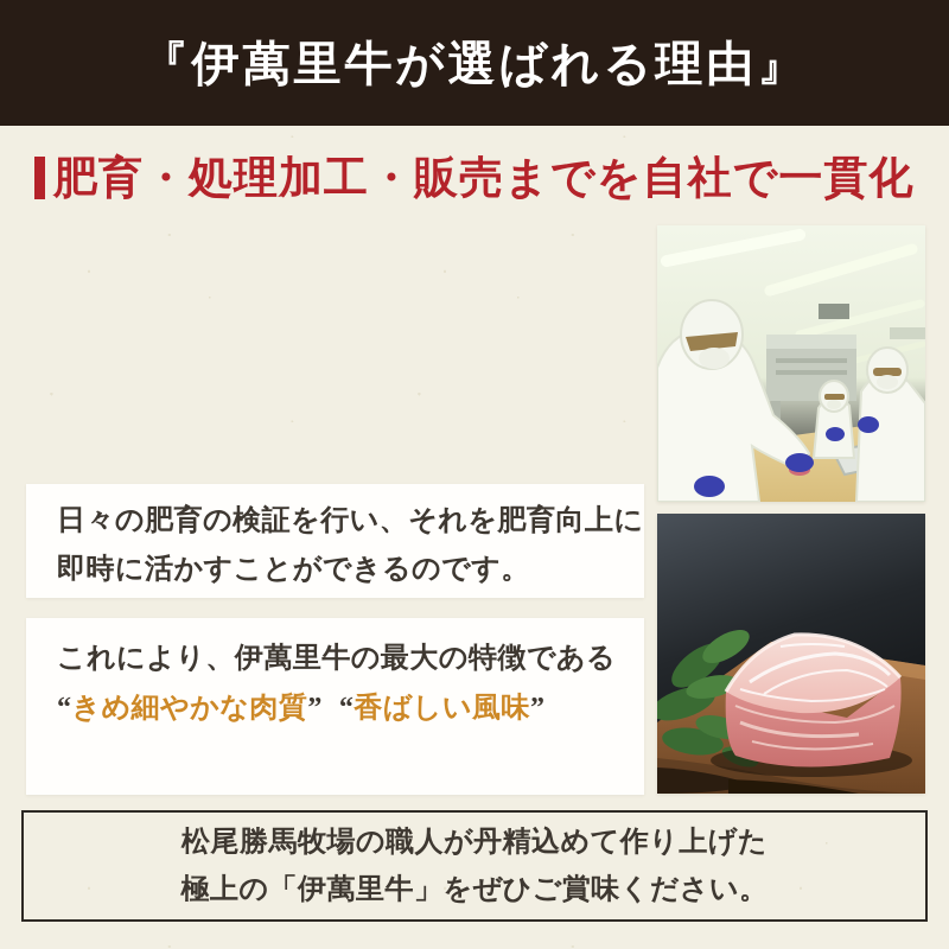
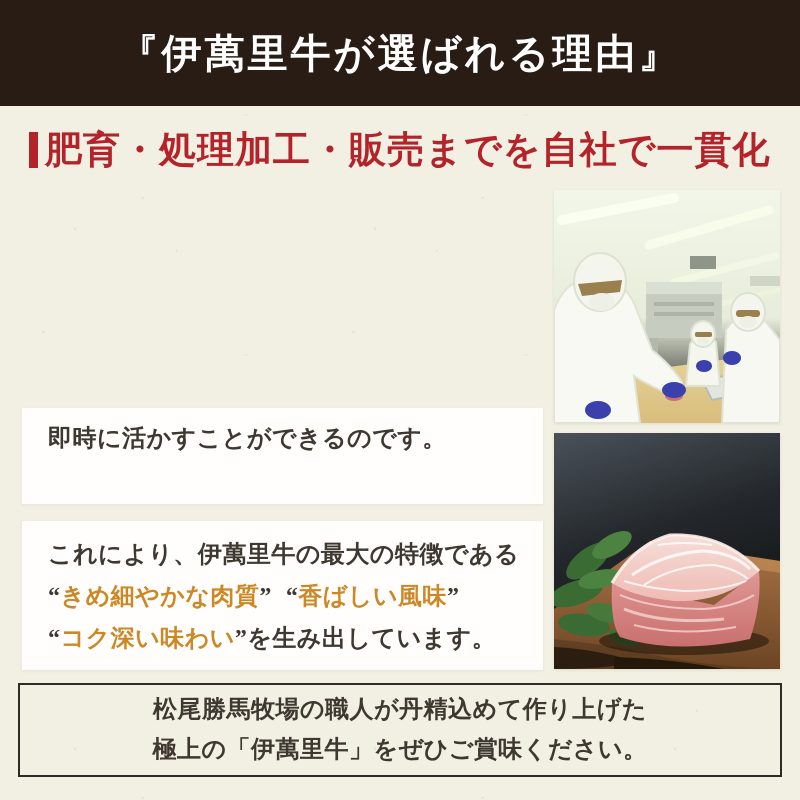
  『伊萬里牛が選ばれる理由』
  肥育・処理加工・販売までを自社で一貫化
- 日々の肥育の検証を行い、それを肥育向上に
  即時に活かすことができるのです。
  これにより、伊萬里牛の最大の特徴である
  “きめ細やかな肉質” “香ばしい風味”
+ “コク深い味わい”を生み出しています。
  松尾勝馬牧場の職人が丹精込めて作り上げた
  極上の「伊萬里牛」をぜひご賞味ください。
